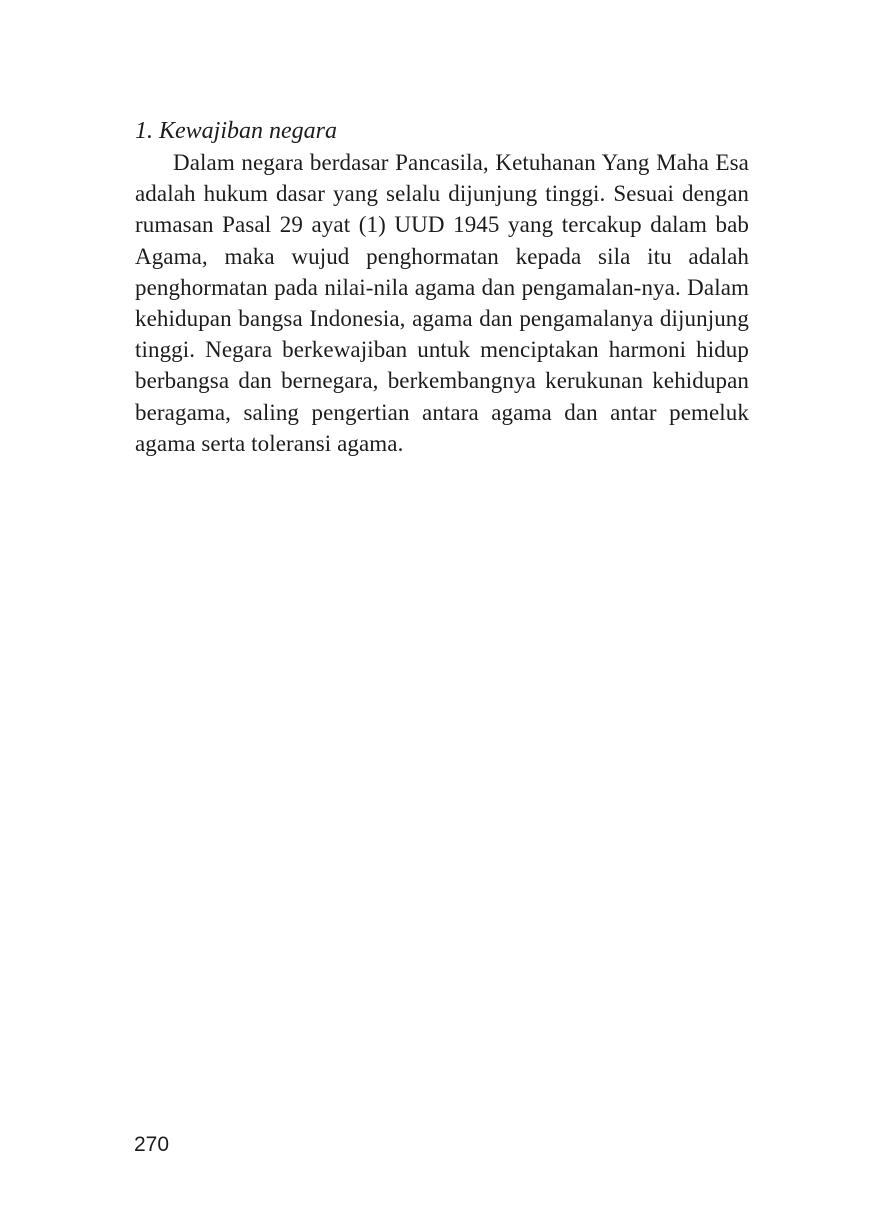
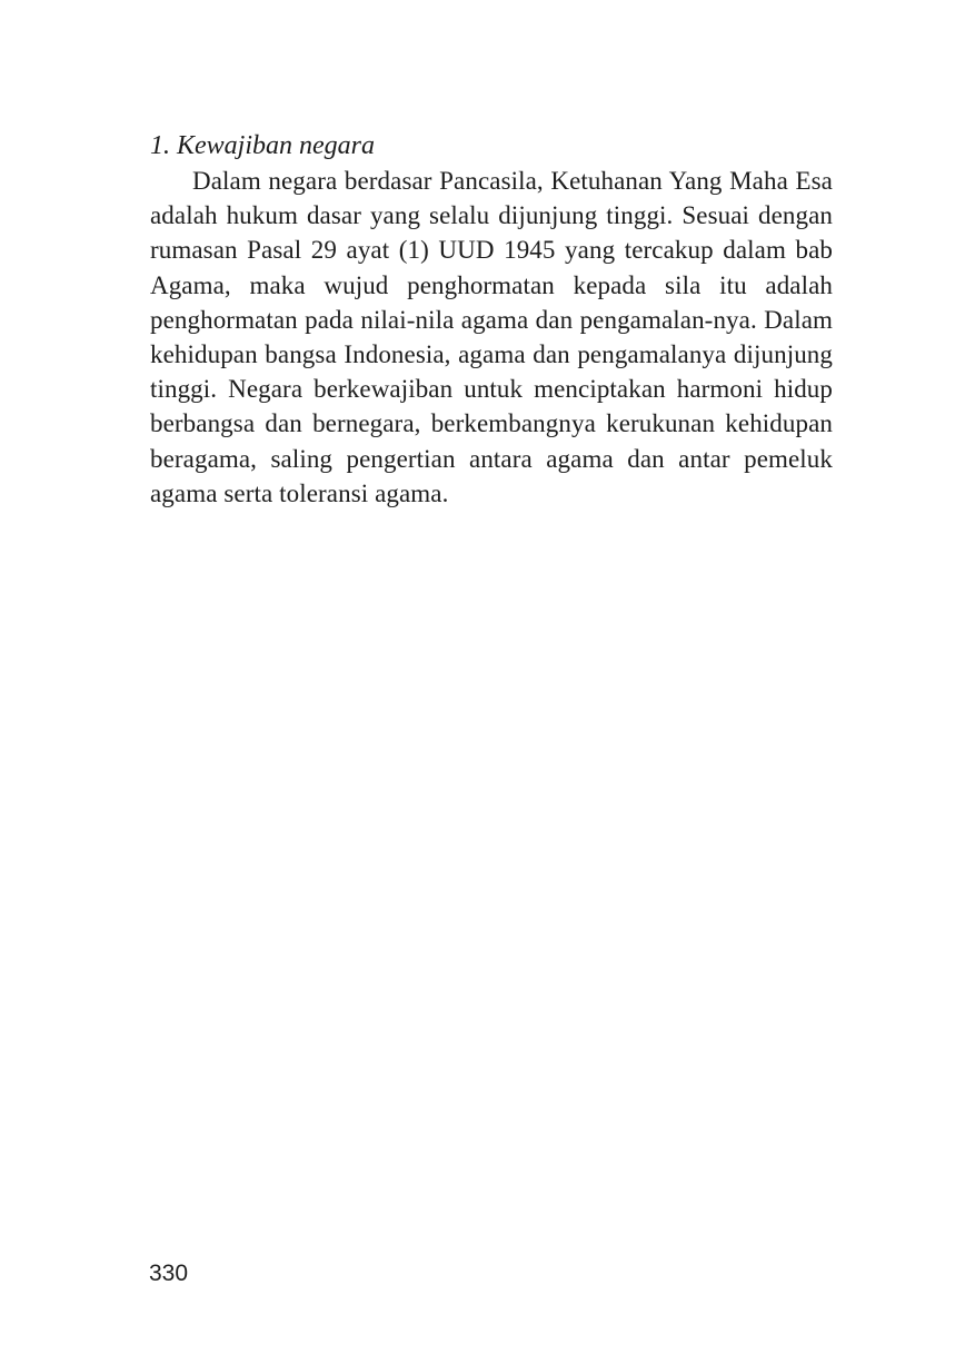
  1. Kewajiban negara
  Dalam negara berdasar Pancasila, Ketuhanan Yang Maha Esa adalah hukum dasar yang selalu dijunjung tinggi. Sesuai dengan rumasan Pasal 29 ayat (1) UUD 1945 yang tercakup dalam bab Agama, maka wujud penghormatan kepada sila itu adalah penghormatan pada nilai-nila agama dan pengamalan-nya. Dalam kehidupan bangsa Indonesia, agama dan pengamalanya dijunjung tinggi. Negara berkewajiban untuk menciptakan harmoni hidup berbangsa dan bernegara, berkembangnya kerukunan kehidupan beragama, saling pengertian antara agama dan antar pemeluk agama serta toleransi agama.
- 270
+ 330
